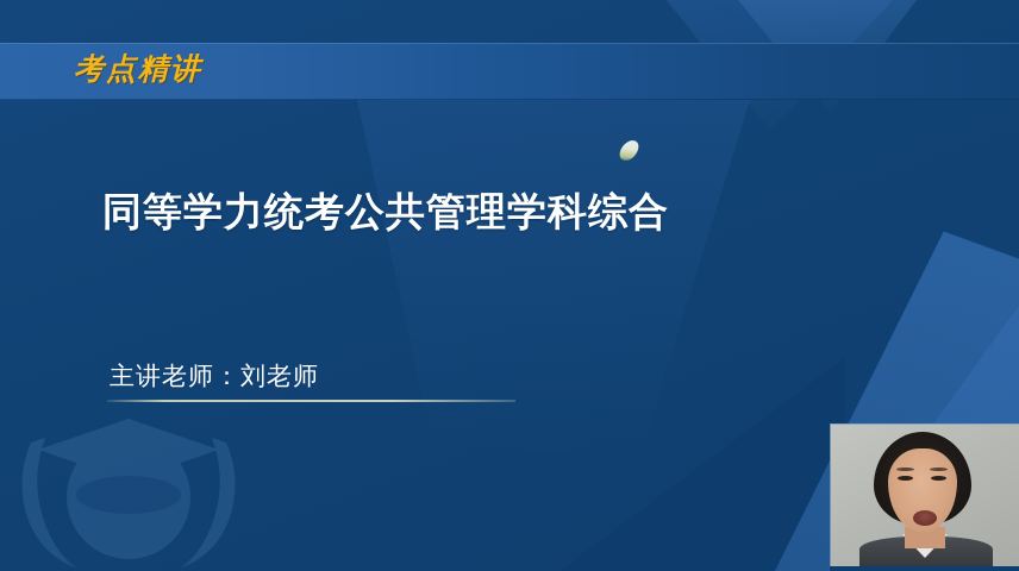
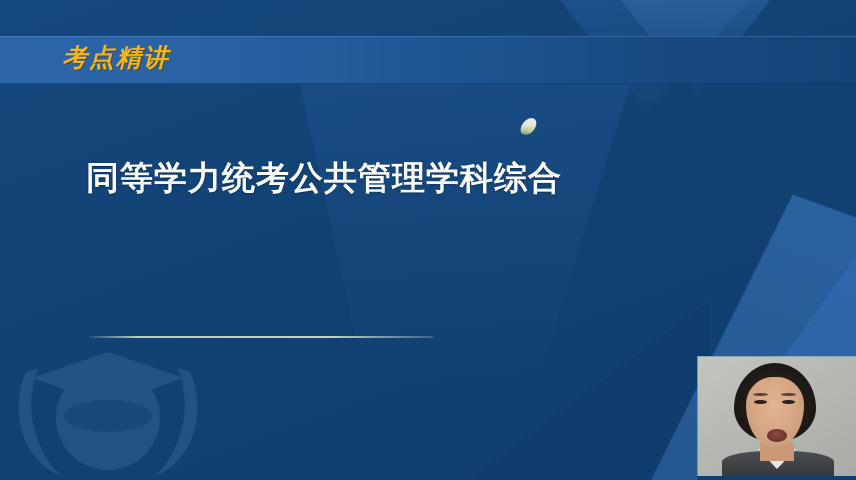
  考点精讲
  同等学力统考公共管理学科综合
- 主讲老师：刘老师
